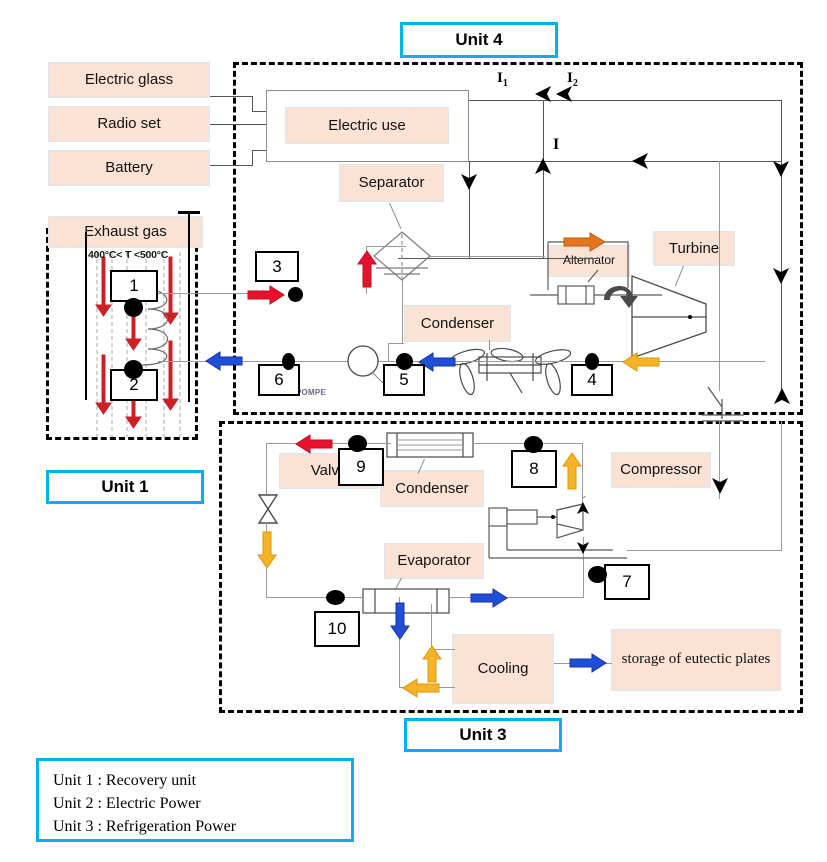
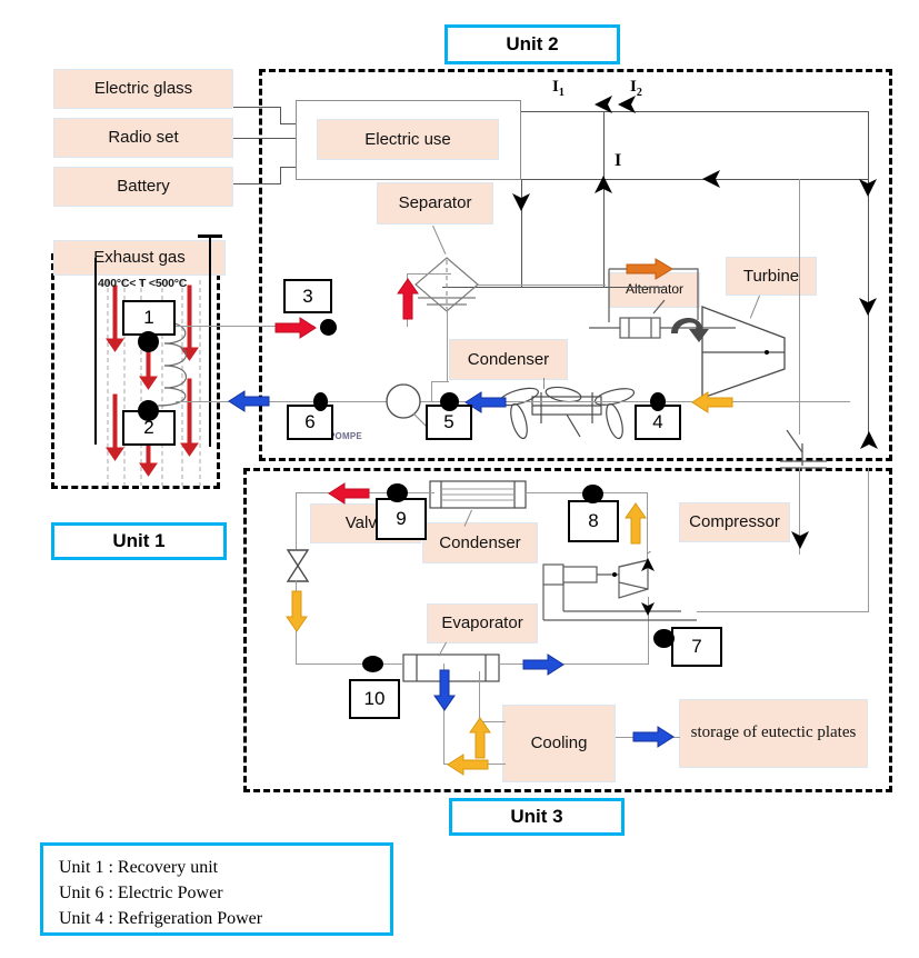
- Unit 4
+ Unit 2
  Electric glass
  Radio set
  Battery
  Exhaust gas
  400°C< T <500°C
  1
  2
  Unit 1
  Electric use
  Separator
  Condenser
  Turbine
  Alternator
  I1
  I2
  I
  3
  OMPE
  6
  5
  4
  Valv
  Condenser
  Compressor
  Evaporator
  Cooling
  storage of eutectic plates
  9
  8
  7
  10
  Unit 3
  Unit 1 : Recovery unit
- Unit 2 : Electric Power
+ Unit 6 : Electric Power
- Unit 3 : Refrigeration Power
+ Unit 4 : Refrigeration Power
